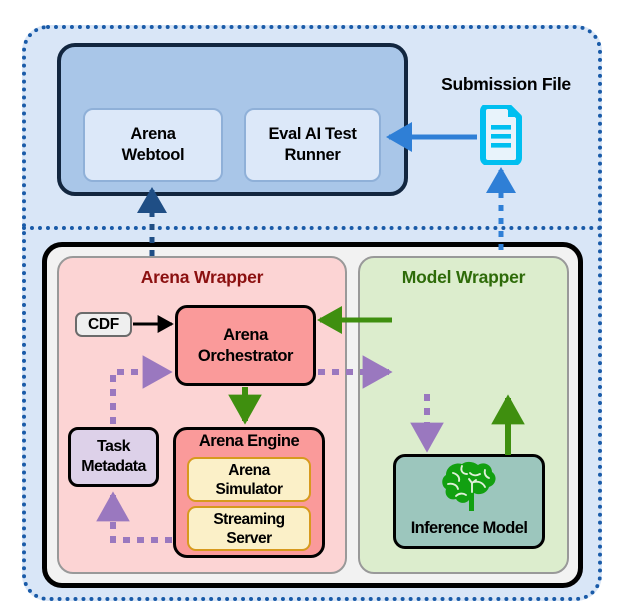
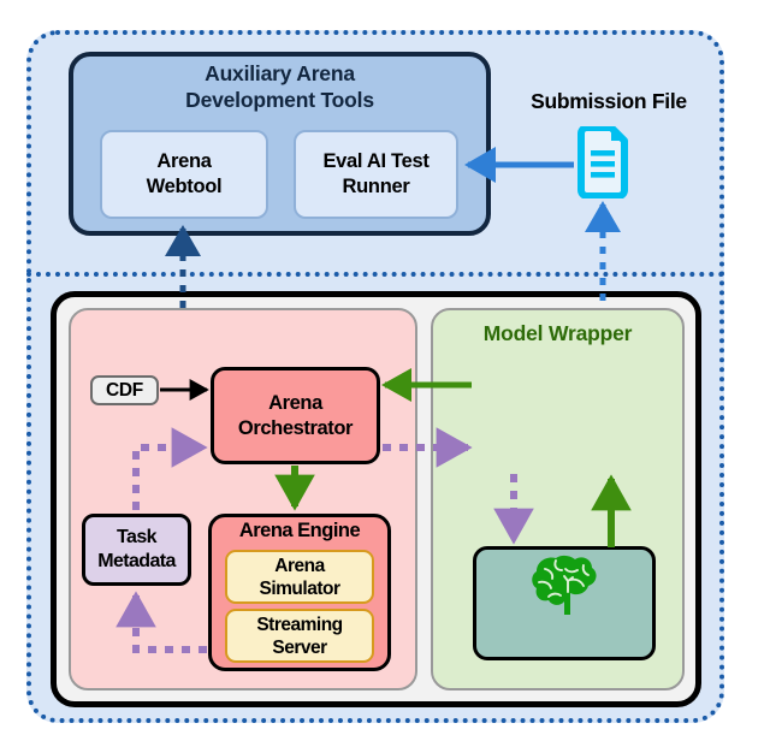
+ Auxiliary Arena
+ Development Tools
  Arena
  Webtool
  Eval AI Test
  Runner
  Submission File
- Arena Wrapper
  CDF
  Arena
  Orchestrator
  Task
  Metadata
  Arena Engine
  Arena
  Simulator
  Streaming
  Server
  Model Wrapper
- Inference Model
